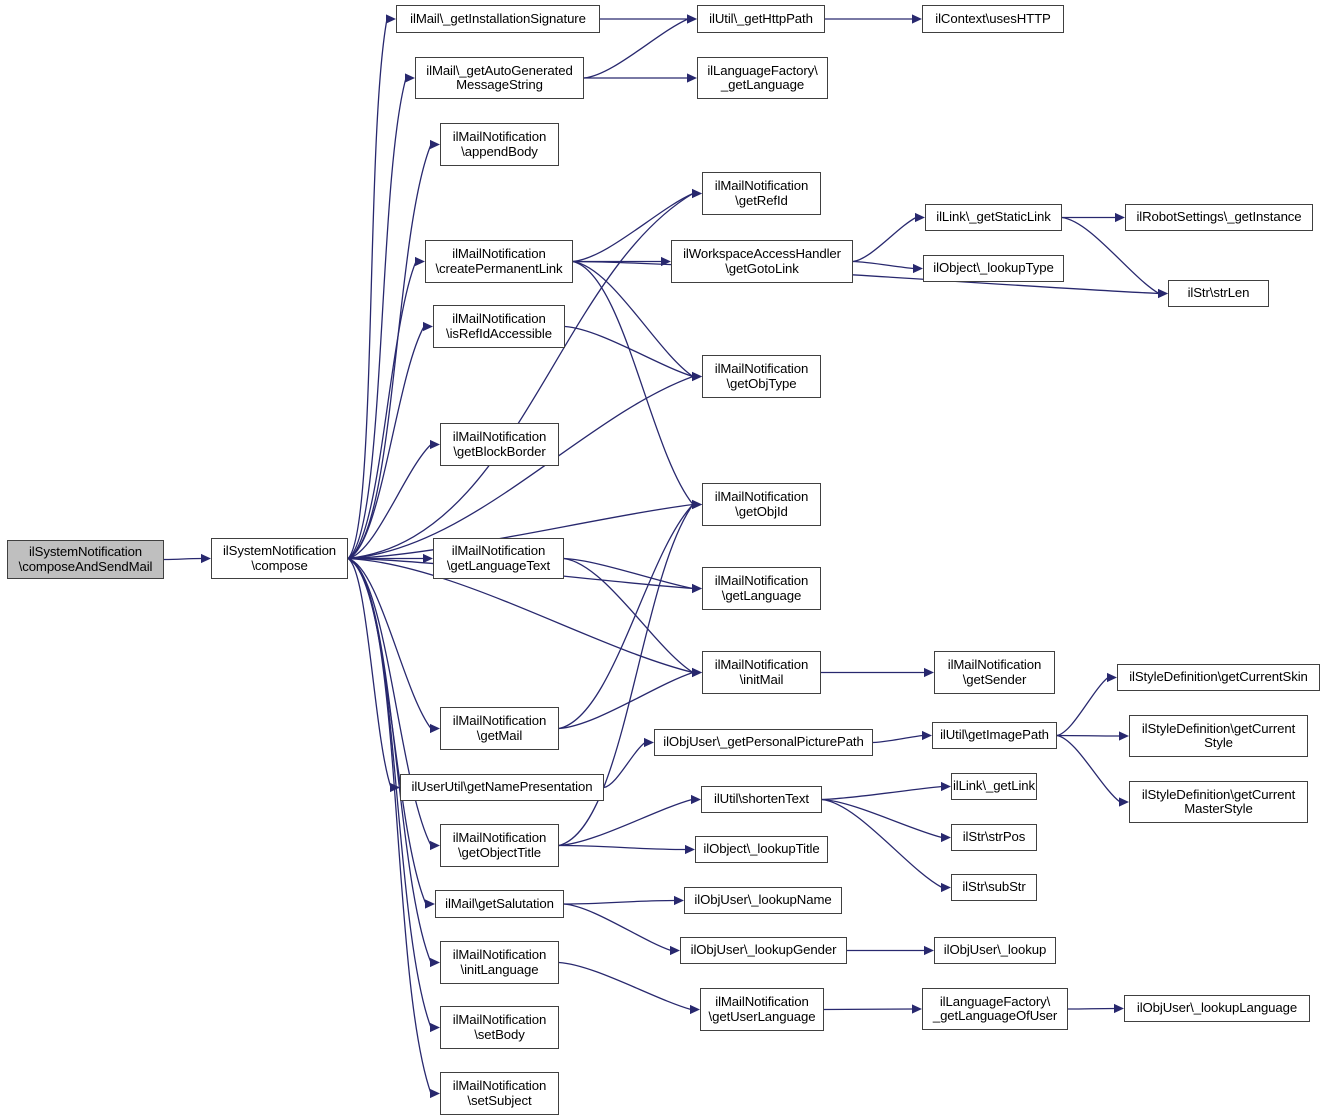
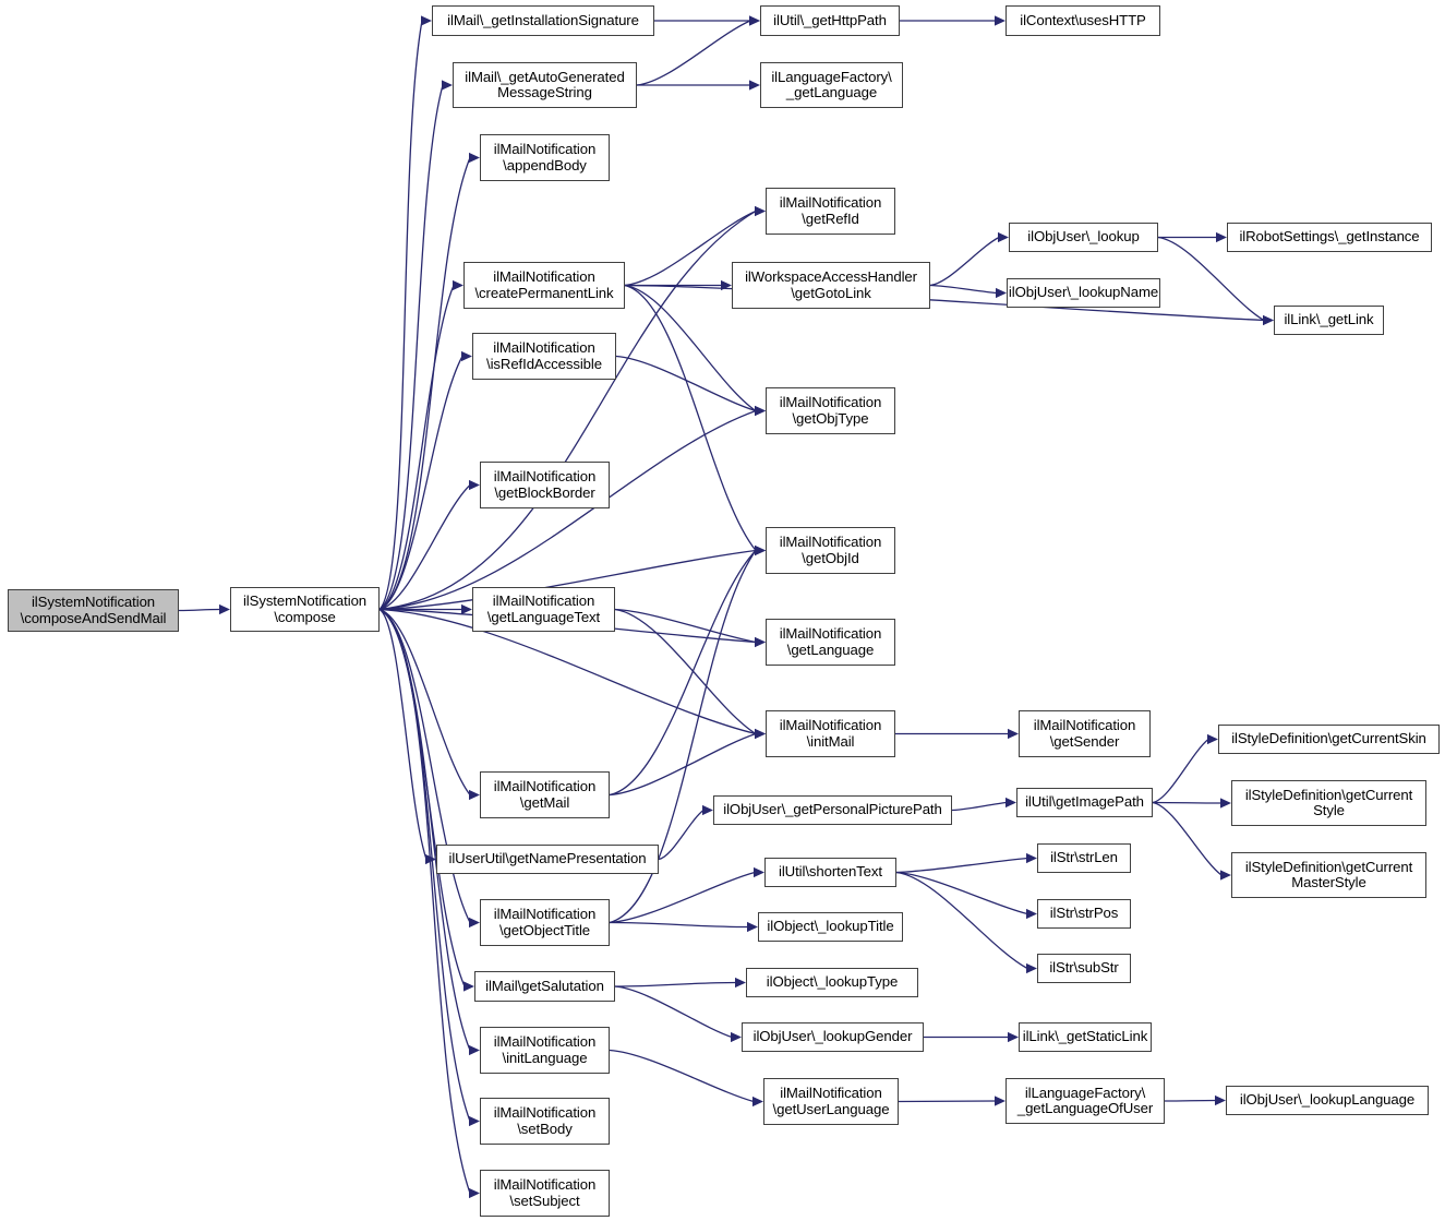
  ilSystemNotification
  \composeAndSendMail
  ilSystemNotification
  \compose
  ilMail\_getInstallationSignature
  ilMail\_getAutoGenerated
  MessageString
  ilMailNotification
  \appendBody
  ilMailNotification
  \createPermanentLink
  ilMailNotification
  \isRefIdAccessible
  ilMailNotification
  \getBlockBorder
  ilMailNotification
  \getLanguageText
  ilMailNotification
  \getMail
  ilUserUtil\getNamePresentation
  ilMailNotification
  \getObjectTitle
  ilMail\getSalutation
  ilMailNotification
  \initLanguage
  ilMailNotification
  \setBody
  ilMailNotification
  \setSubject
  ilUtil\_getHttpPath
  ilLanguageFactory\
  _getLanguage
  ilMailNotification
  \getRefId
  ilWorkspaceAccessHandler
  \getGotoLink
  ilMailNotification
  \getObjType
  ilMailNotification
  \getObjId
  ilMailNotification
  \getLanguage
  ilMailNotification
  \initMail
  ilObjUser\_getPersonalPicturePath
  ilUtil\shortenText
  ilObject\_lookupTitle
- ilObjUser\_lookupName
+ ilObject\_lookupType
  ilObjUser\_lookupGender
  ilMailNotification
  \getUserLanguage
  ilContext\usesHTTP
- ilLink\_getStaticLink
+ ilObjUser\_lookup
- ilObject\_lookupType
+ ilObjUser\_lookupName
- ilStr\strLen
+ ilLink\_getLink
  ilRobotSettings\_getInstance
  ilMailNotification
  \getSender
  ilUtil\getImagePath
  ilStyleDefinition\getCurrentSkin
  ilStyleDefinition\getCurrent
  Style
  ilStyleDefinition\getCurrent
  MasterStyle
- ilLink\_getLink
+ ilStr\strLen
  ilStr\strPos
  ilStr\subStr
- ilObjUser\_lookup
+ ilLink\_getStaticLink
  ilLanguageFactory\
  _getLanguageOfUser
  ilObjUser\_lookupLanguage
